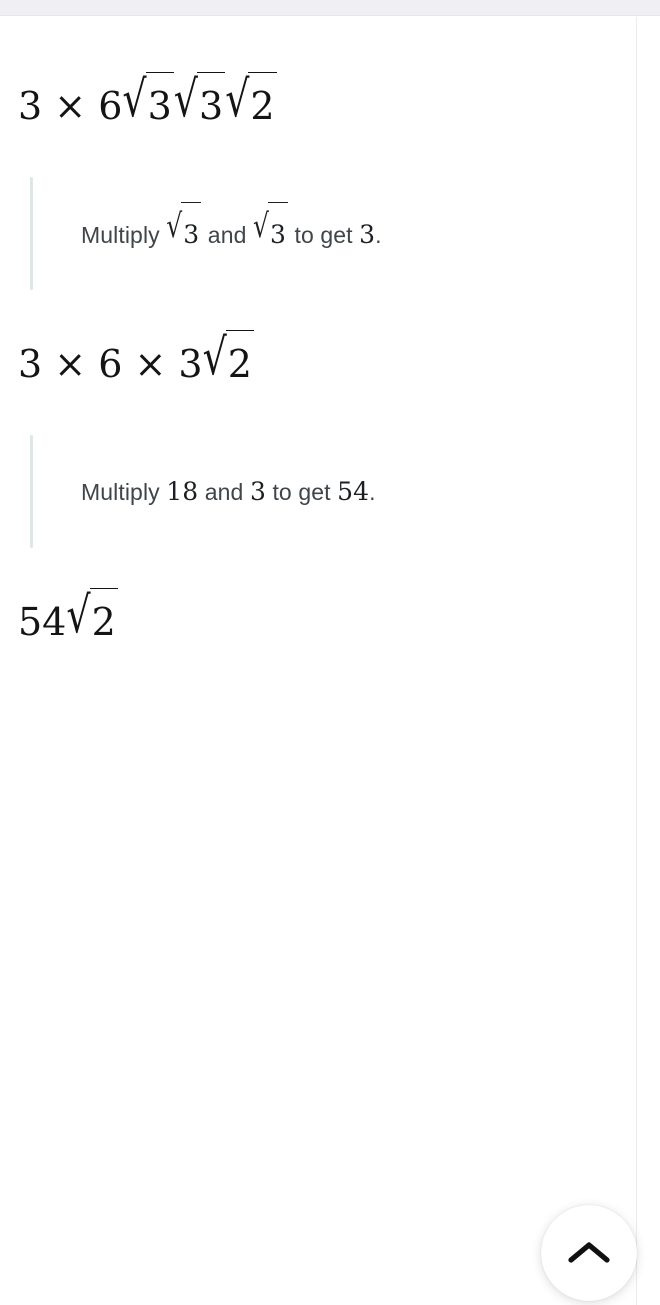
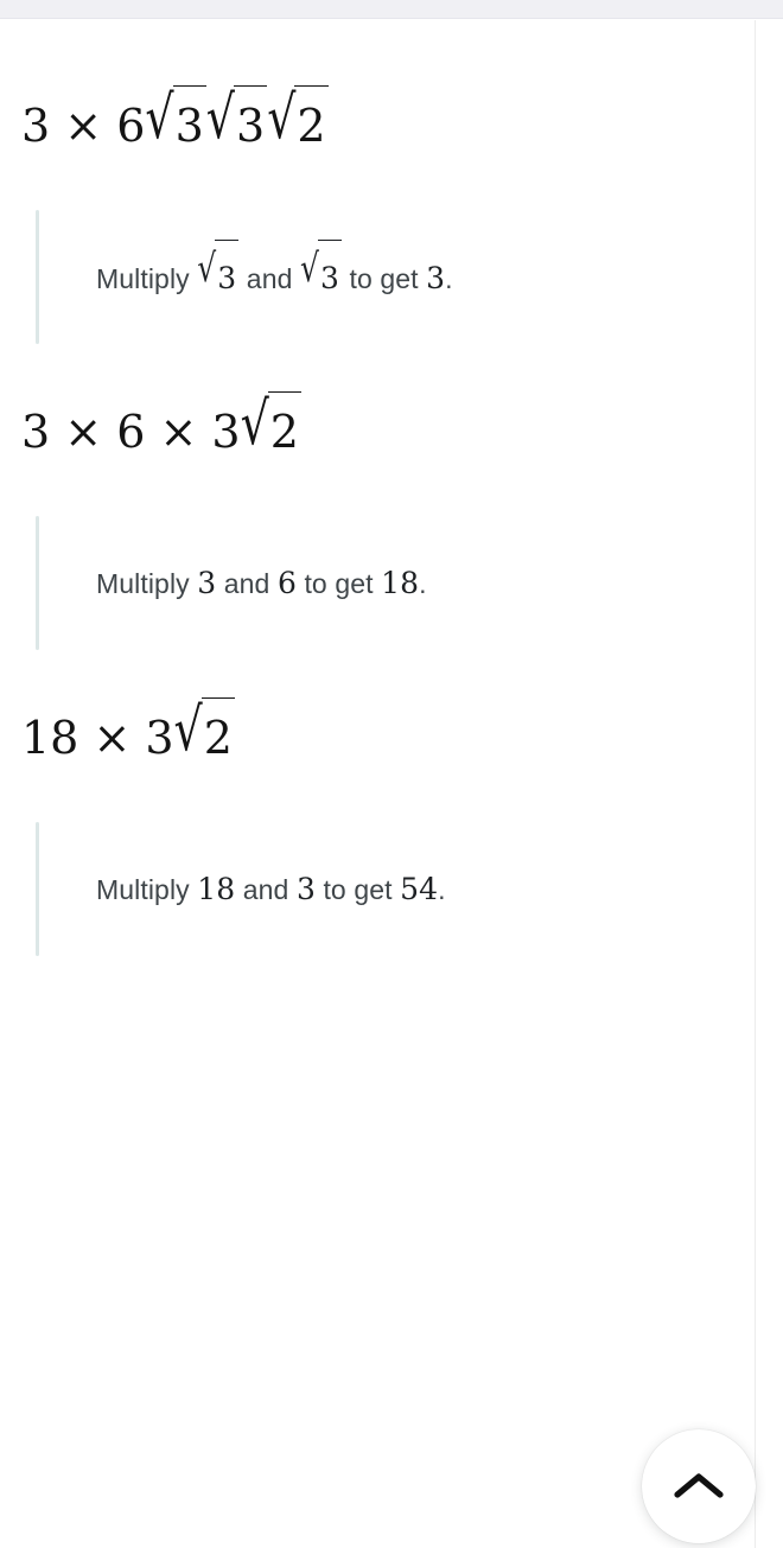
  3 × 6√3√3√2
  Multiply √3 and √3 to get 3.
  3 × 6 × 3√2
+ Multiply 3 and 6 to get 18.
+ 18 × 3√2
  Multiply 18 and 3 to get 54.
- 54√2
